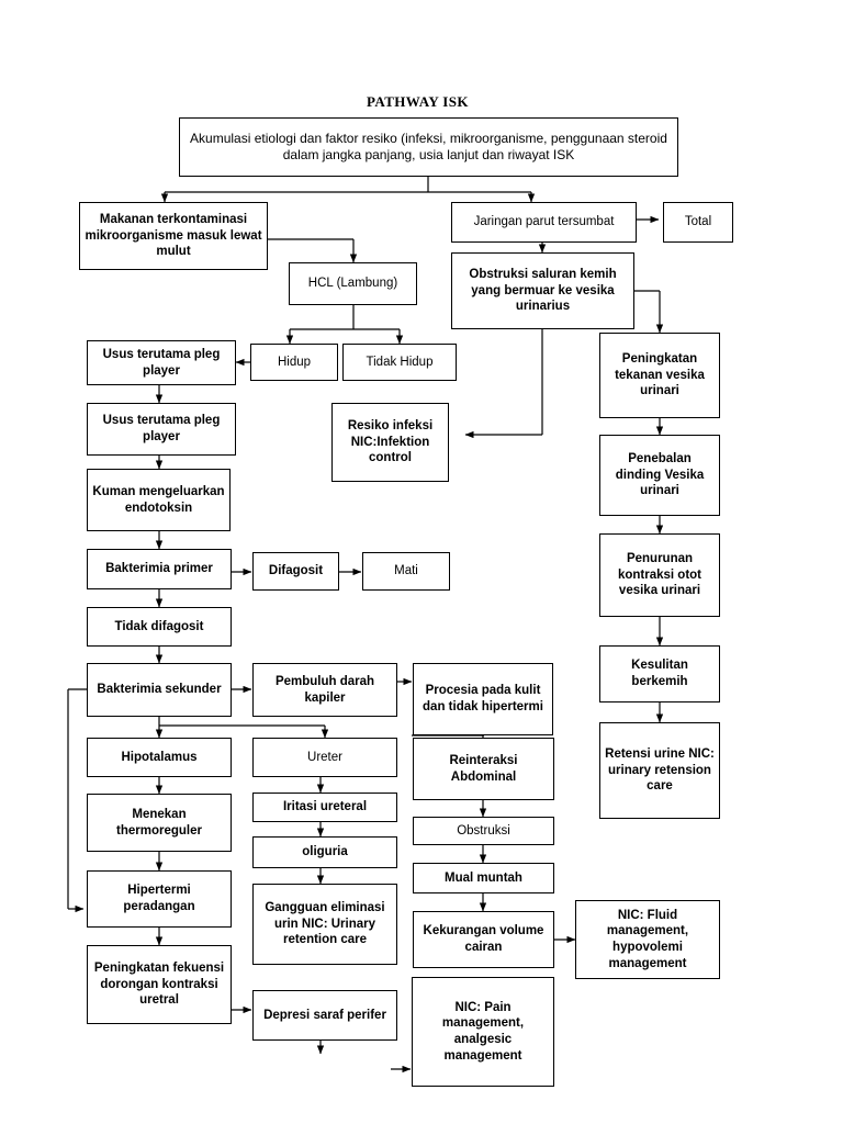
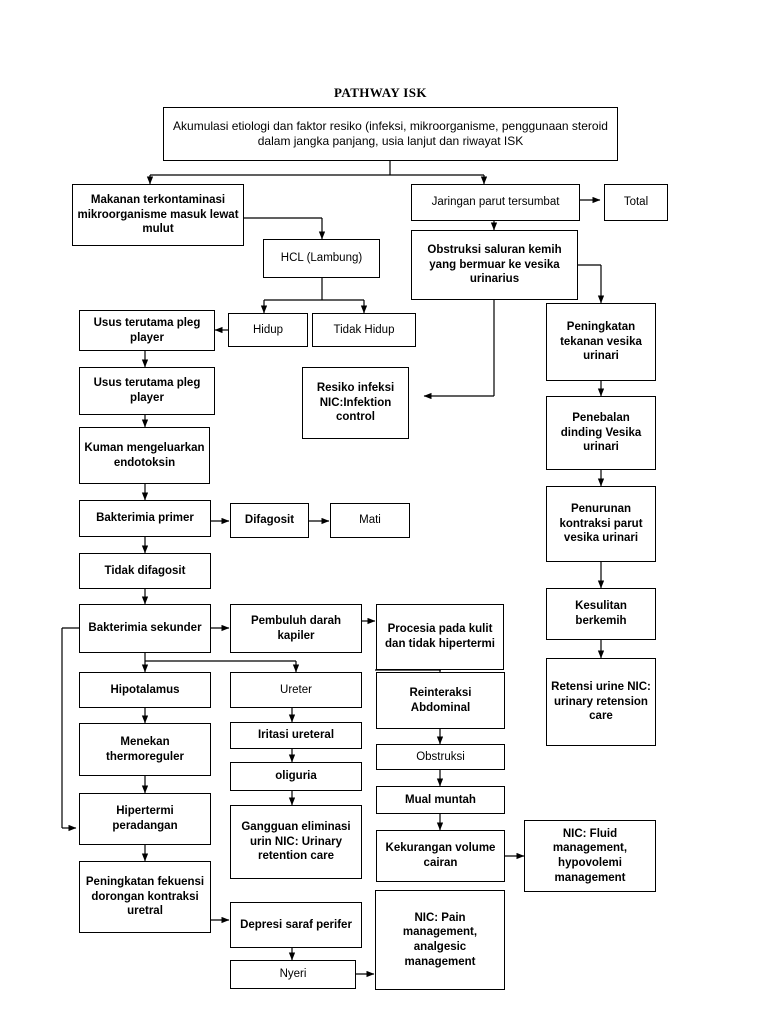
  PATHWAY ISK
  Akumulasi etiologi dan faktor resiko (infeksi, mikroorganisme, penggunaan steroid dalam jangka panjang, usia lanjut dan riwayat ISK
  Makanan terkontaminasi mikroorganisme masuk lewat mulut
  Jaringan parut tersumbat
  Total
  HCL (Lambung)
  Obstruksi saluran kemih yang bermuar ke vesika urinarius
  Hidup
  Tidak Hidup
  Usus terutama pleg player
  Peningkatan tekanan vesika urinari
  Usus terutama pleg player
  Resiko infeksi NIC:Infektion control
  Kuman mengeluarkan endotoksin
  Penebalan dinding Vesika urinari
  Bakterimia primer
  Difagosit
  Mati
- Penurunan kontraksi otot vesika urinari
+ Penurunan kontraksi parut vesika urinari
  Tidak difagosit
  Procesia pada kulit dan tidak hipertermi
  Bakterimia sekunder
  Pembuluh darah kapiler
  Kesulitan berkemih
  Hipotalamus
  Ureter
  Reinteraksi Abdominal
  Retensi urine NIC: urinary retension care
  Menekan thermoreguler
  Iritasi ureteral
  Obstruksi
  oliguria
  Mual muntah
  Hipertermi peradangan
  Gangguan eliminasi urin NIC: Urinary retention care
  Kekurangan volume cairan
  NIC: Fluid management, hypovolemi management
  Peningkatan fekuensi dorongan kontraksi uretral
  Depresi saraf perifer
  NIC: Pain management, analgesic management
+ Nyeri
